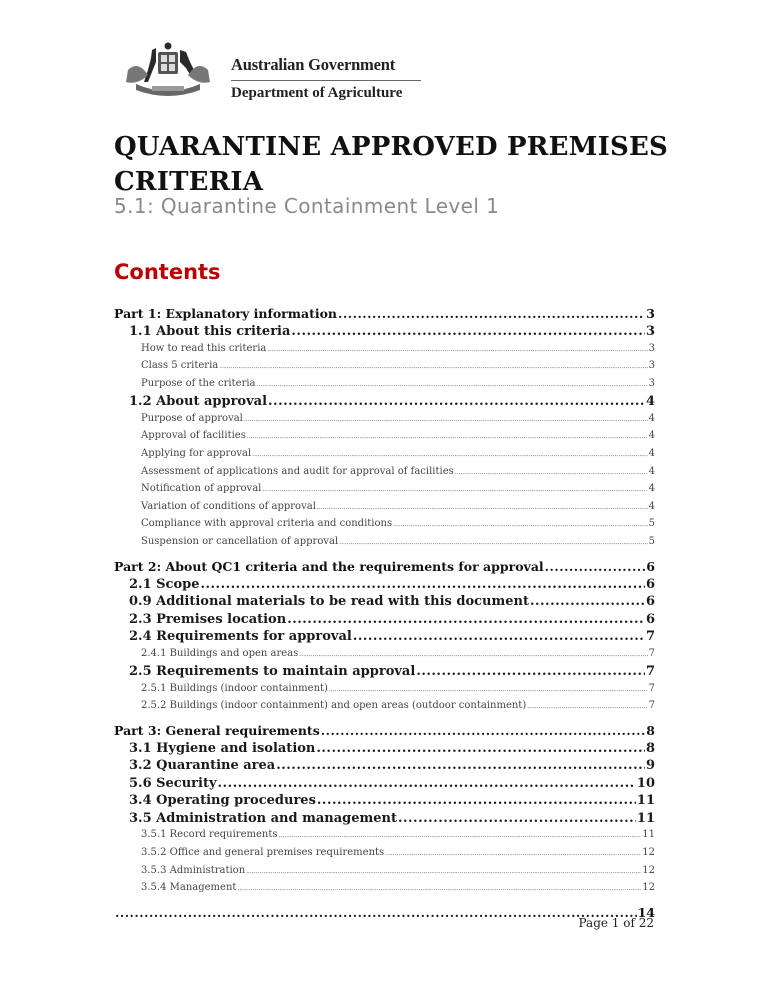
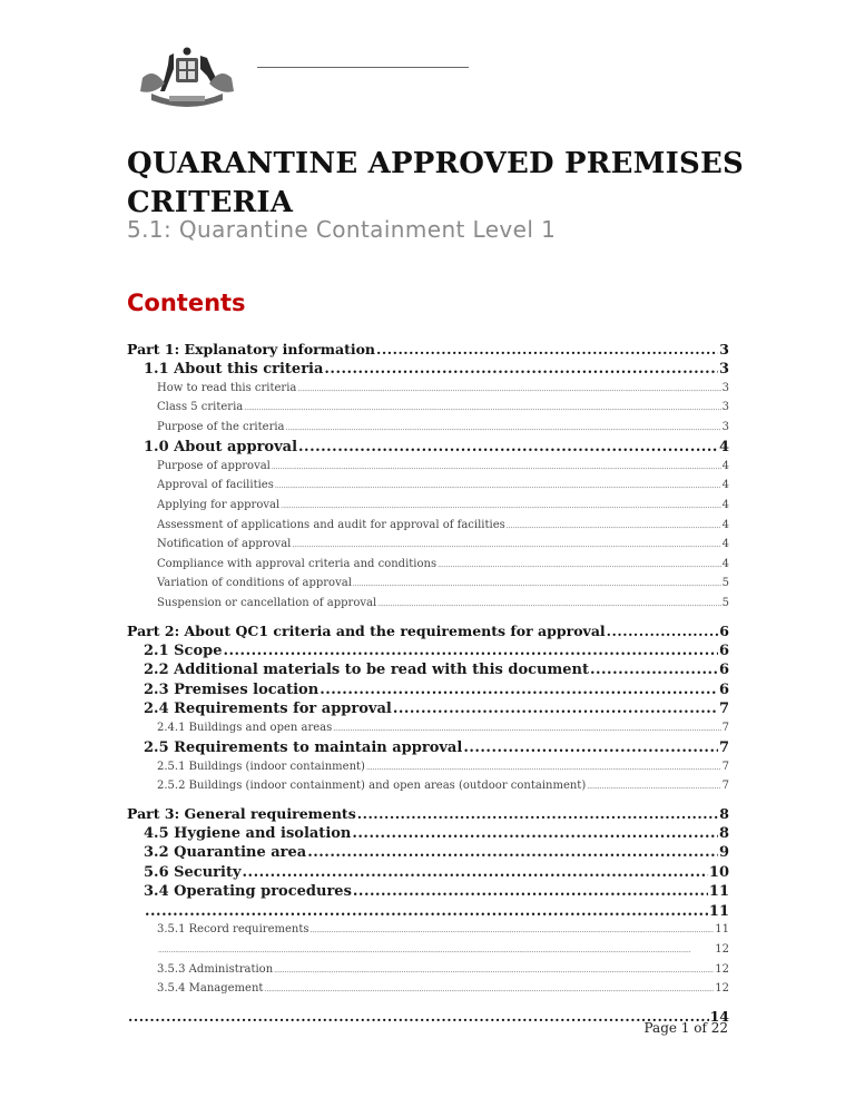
- Australian Government
- Department of Agriculture
  QUARANTINE APPROVED PREMISES CRITERIA
  5.1: Quarantine Containment Level 1
  Contents
  Part 1: Explanatory information
  3
  1.1 About this criteria
  3
  How to read this criteria
  3
  Class 5 criteria
  3
  Purpose of the criteria
  3
- 1.2 About approval
+ 1.0 About approval
  4
  Purpose of approval
  4
  Approval of facilities
  4
  Applying for approval
  4
  Assessment of applications and audit for approval of facilities
  4
  Notification of approval
  4
- Variation of conditions of approval
+ Compliance with approval criteria and conditions
  4
- Compliance with approval criteria and conditions
+ Variation of conditions of approval
  5
  Suspension or cancellation of approval
  5
  Part 2: About QC1 criteria and the requirements for approval
  6
  2.1 Scope
  6
- 0.9 Additional materials to be read with this document
+ 2.2 Additional materials to be read with this document
  6
  2.3 Premises location
  6
  2.4 Requirements for approval
  7
  2.4.1 Buildings and open areas
  7
  2.5 Requirements to maintain approval
  7
  2.5.1 Buildings (indoor containment)
  7
  2.5.2 Buildings (indoor containment) and open areas (outdoor containment)
  7
  Part 3: General requirements
  8
- 3.1 Hygiene and isolation
+ 4.5 Hygiene and isolation
  8
  3.2 Quarantine area
  9
  5.6 Security
  10
  3.4 Operating procedures
  11
- 3.5 Administration and management
  11
  3.5.1 Record requirements
  11
- 3.5.2 Office and general premises requirements
  12
  3.5.3 Administration
  12
  3.5.4 Management
  12
  14
  Page 1 of 22
